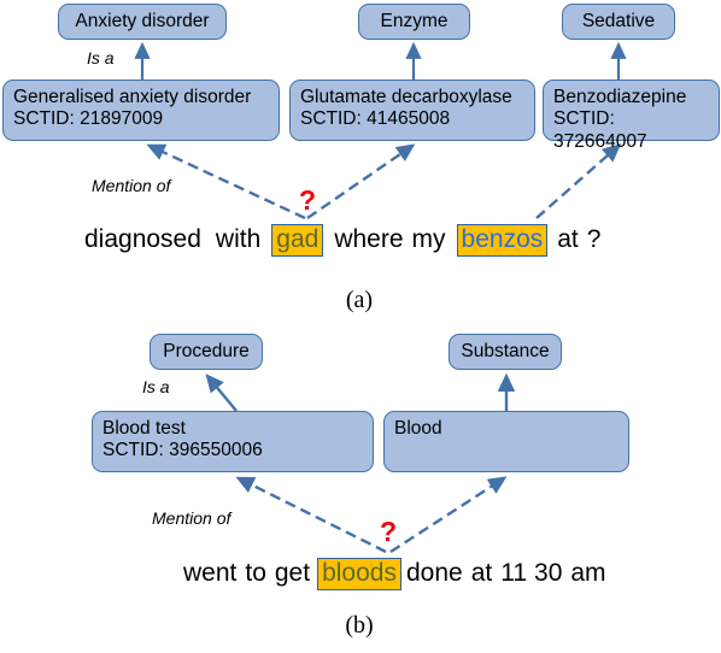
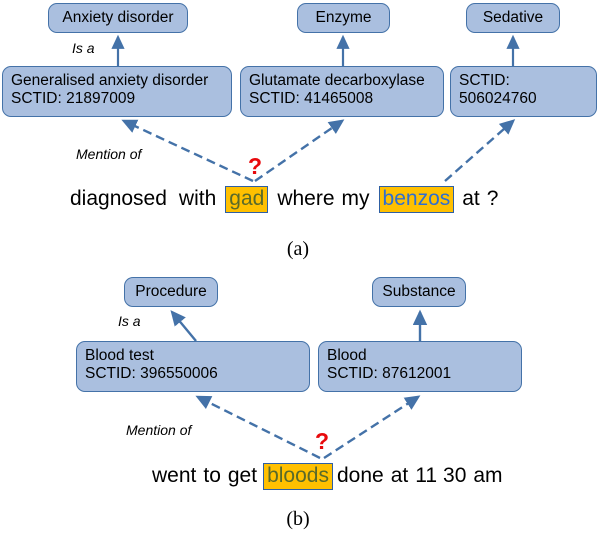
  Anxiety disorder
  Enzyme
  Sedative
  Generalised anxiety disorder
  SCTID: 21897009
  Glutamate decarboxylase
  SCTID: 41465008
- Benzodiazepine
- SCTID: 372664007
+ SCTID: 506024760
  Is a
  Mention of
  ?
  diagnosed
  with
  gad
  where
  my
  benzos
  at
  ?
  (a)
  Procedure
  Substance
  Blood test
  SCTID: 396550006
  Blood
+ SCTID: 87612001
  Is a
  Mention of
  ?
  went
  to
  get
  bloods
  done
  at
  11
  30
  am
  (b)
